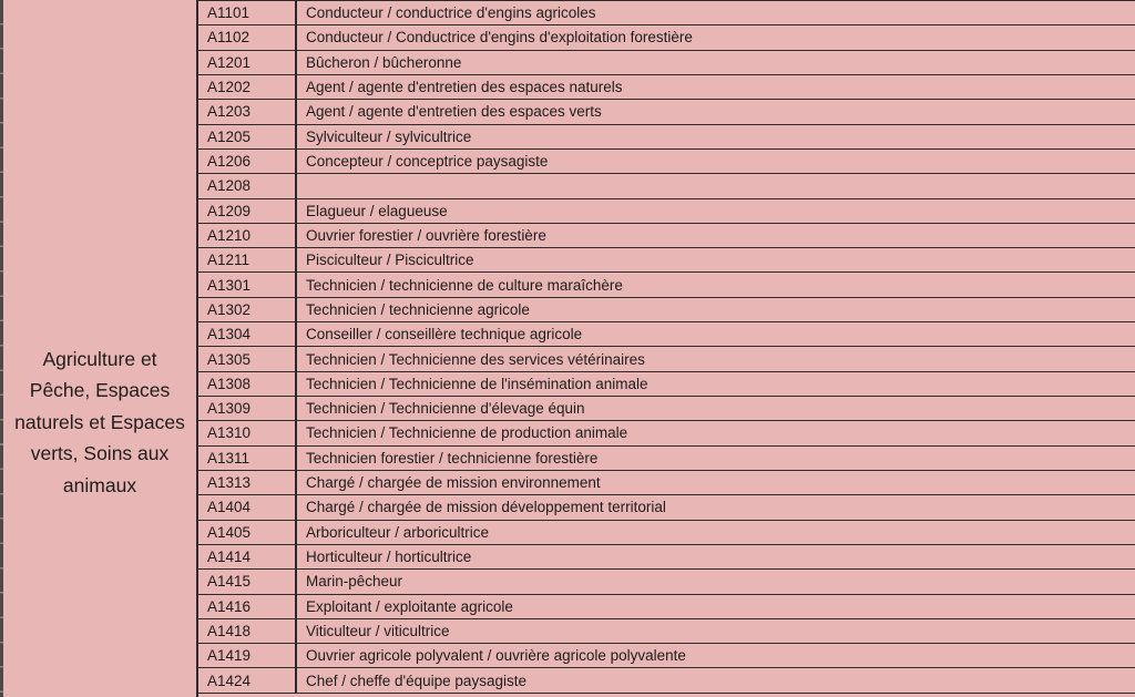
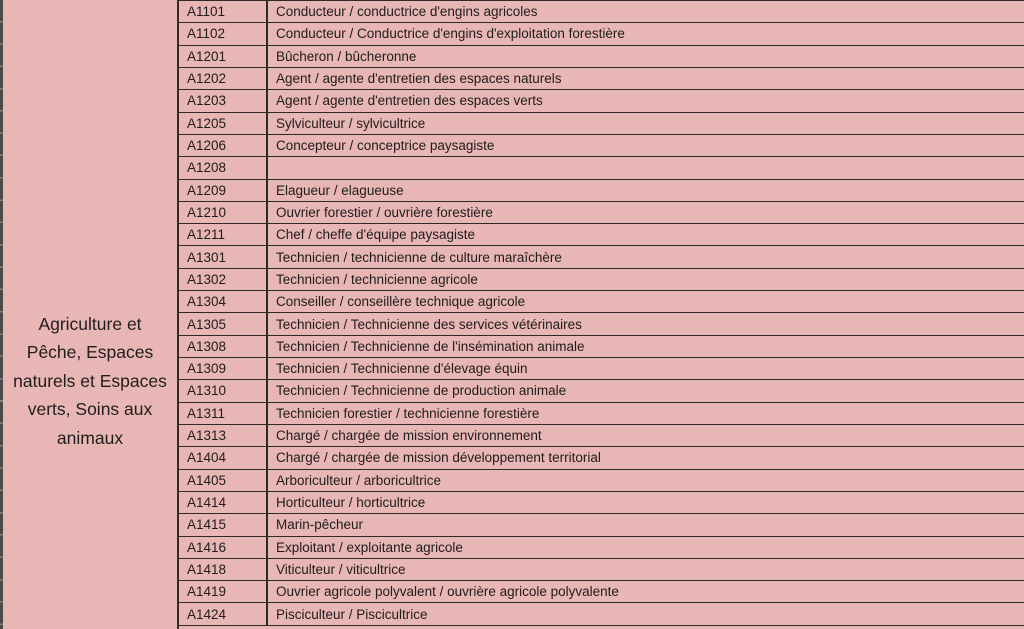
  Agriculture et Pêche, Espaces naturels et Espaces verts, Soins aux animaux
  A1101
  Conducteur / conductrice d'engins agricoles
  A1102
  Conducteur / Conductrice d'engins d'exploitation forestière
  A1201
  Bûcheron / bûcheronne
  A1202
  Agent / agente d'entretien des espaces naturels
  A1203
  Agent / agente d'entretien des espaces verts
  A1205
  Sylviculteur / sylvicultrice
  A1206
  Concepteur / conceptrice paysagiste
  A1208
  A1209
  Elagueur / elagueuse
  A1210
  Ouvrier forestier / ouvrière forestière
  A1211
- Pisciculteur / Piscicultrice
+ Chef / cheffe d'équipe paysagiste
  A1301
  Technicien / technicienne de culture maraîchère
  A1302
  Technicien / technicienne agricole
  A1304
  Conseiller / conseillère technique agricole
  A1305
  Technicien / Technicienne des services vétérinaires
  A1308
  Technicien / Technicienne de l'insémination animale
  A1309
  Technicien / Technicienne d'élevage équin
  A1310
  Technicien / Technicienne de production animale
  A1311
  Technicien forestier / technicienne forestière
  A1313
  Chargé / chargée de mission environnement
  A1404
  Chargé / chargée de mission développement territorial
  A1405
  Arboriculteur / arboricultrice
  A1414
  Horticulteur / horticultrice
  A1415
  Marin-pêcheur
  A1416
  Exploitant / exploitante agricole
  A1418
  Viticulteur / viticultrice
  A1419
  Ouvrier agricole polyvalent / ouvrière agricole polyvalente
  A1424
- Chef / cheffe d'équipe paysagiste
+ Pisciculteur / Piscicultrice
